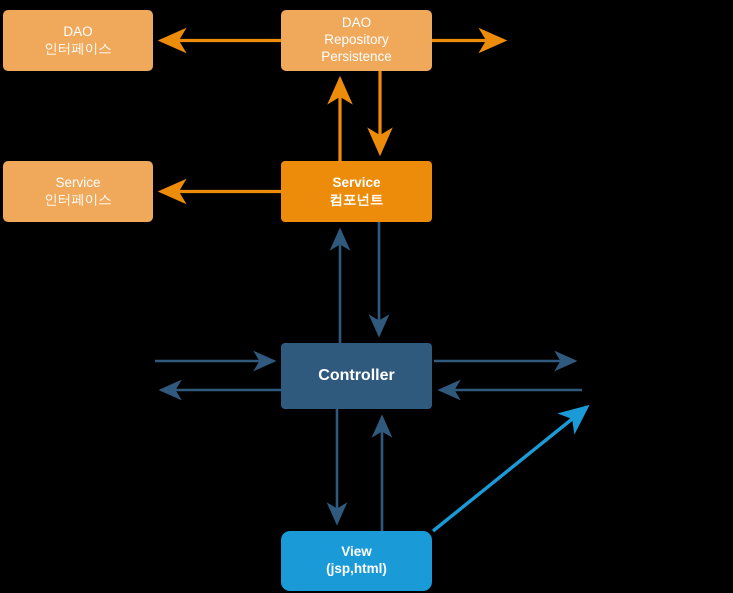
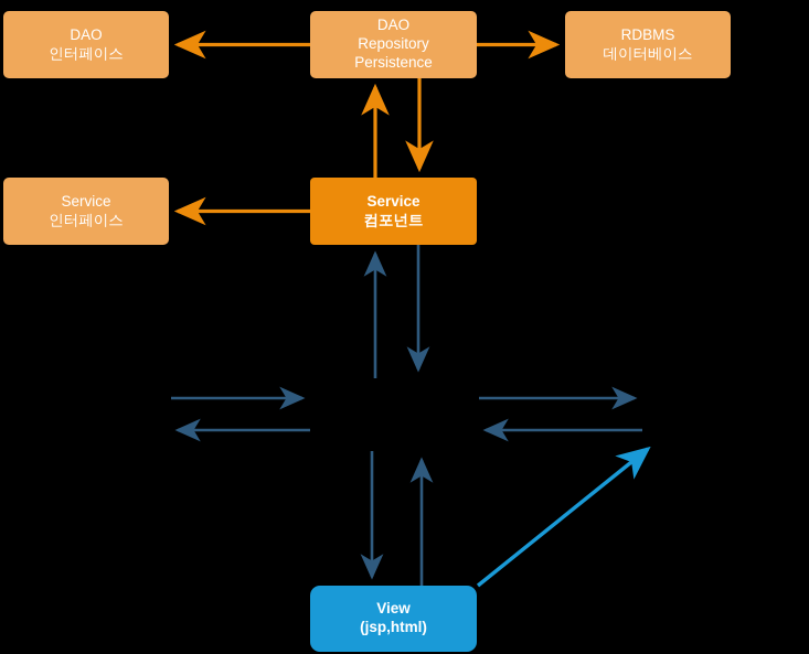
  DAO
  인터페이스
  DAO
  Repository
  Persistence
+ RDBMS
+ 데이터베이스
  Service
  인터페이스
  Service
  컴포넌트
- Controller
  View
  (jsp,html)
